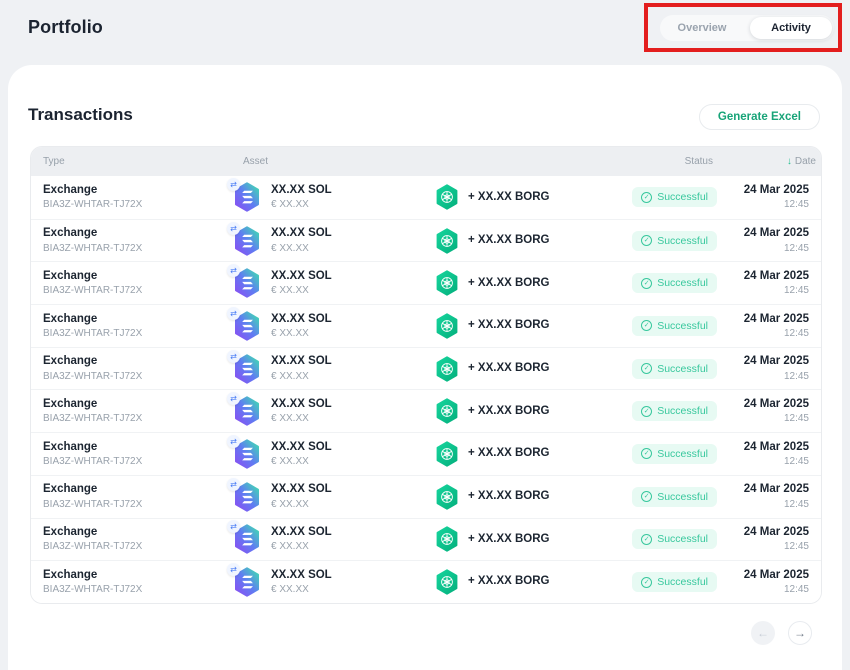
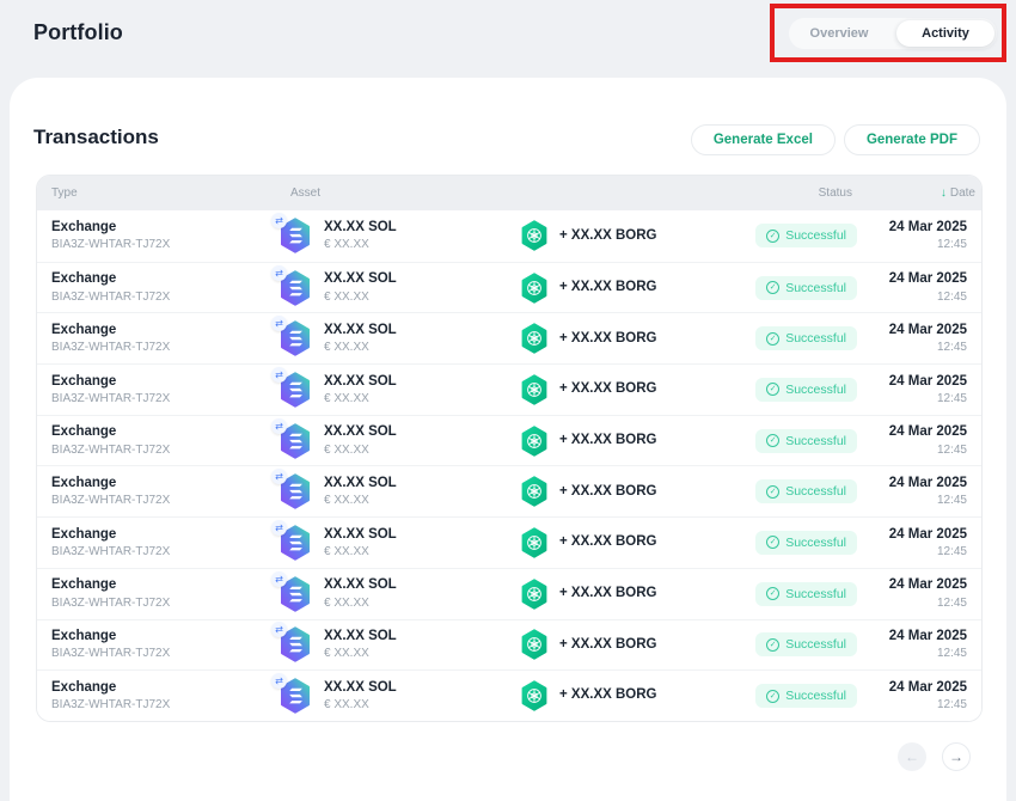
  Portfolio
  Overview
  Activity
  Transactions
  Generate Excel
+ Generate PDF
  Type
  Asset
  Status
  ↓
  Date
  Exchange
  BIA3Z-WHTAR-TJ72X
  ⇄
  XX.XX SOL
  € XX.XX
  + XX.XX BORG
  Successful
  24 Mar 2025
  12:45
  Exchange
  BIA3Z-WHTAR-TJ72X
  ⇄
  XX.XX SOL
  € XX.XX
  + XX.XX BORG
  Successful
  24 Mar 2025
  12:45
  Exchange
  BIA3Z-WHTAR-TJ72X
  ⇄
  XX.XX SOL
  € XX.XX
  + XX.XX BORG
  Successful
  24 Mar 2025
  12:45
  Exchange
  BIA3Z-WHTAR-TJ72X
  ⇄
  XX.XX SOL
  € XX.XX
  + XX.XX BORG
  Successful
  24 Mar 2025
  12:45
  Exchange
  BIA3Z-WHTAR-TJ72X
  ⇄
  XX.XX SOL
  € XX.XX
  + XX.XX BORG
  Successful
  24 Mar 2025
  12:45
  Exchange
  BIA3Z-WHTAR-TJ72X
  ⇄
  XX.XX SOL
  € XX.XX
  + XX.XX BORG
  Successful
  24 Mar 2025
  12:45
  Exchange
  BIA3Z-WHTAR-TJ72X
  ⇄
  XX.XX SOL
  € XX.XX
  + XX.XX BORG
  Successful
  24 Mar 2025
  12:45
  Exchange
  BIA3Z-WHTAR-TJ72X
  ⇄
  XX.XX SOL
  € XX.XX
  + XX.XX BORG
  Successful
  24 Mar 2025
  12:45
  Exchange
  BIA3Z-WHTAR-TJ72X
  ⇄
  XX.XX SOL
  € XX.XX
  + XX.XX BORG
  Successful
  24 Mar 2025
  12:45
  Exchange
  BIA3Z-WHTAR-TJ72X
  ⇄
  XX.XX SOL
  € XX.XX
  + XX.XX BORG
  Successful
  24 Mar 2025
  12:45
  ←
  →
